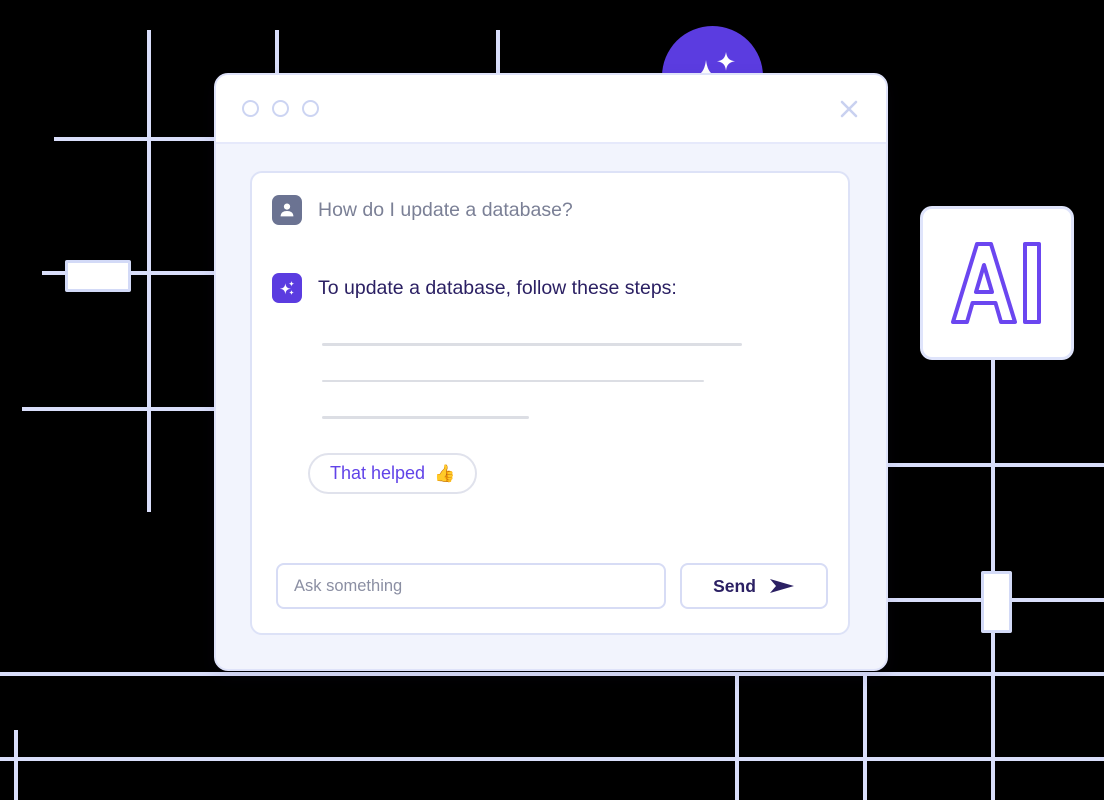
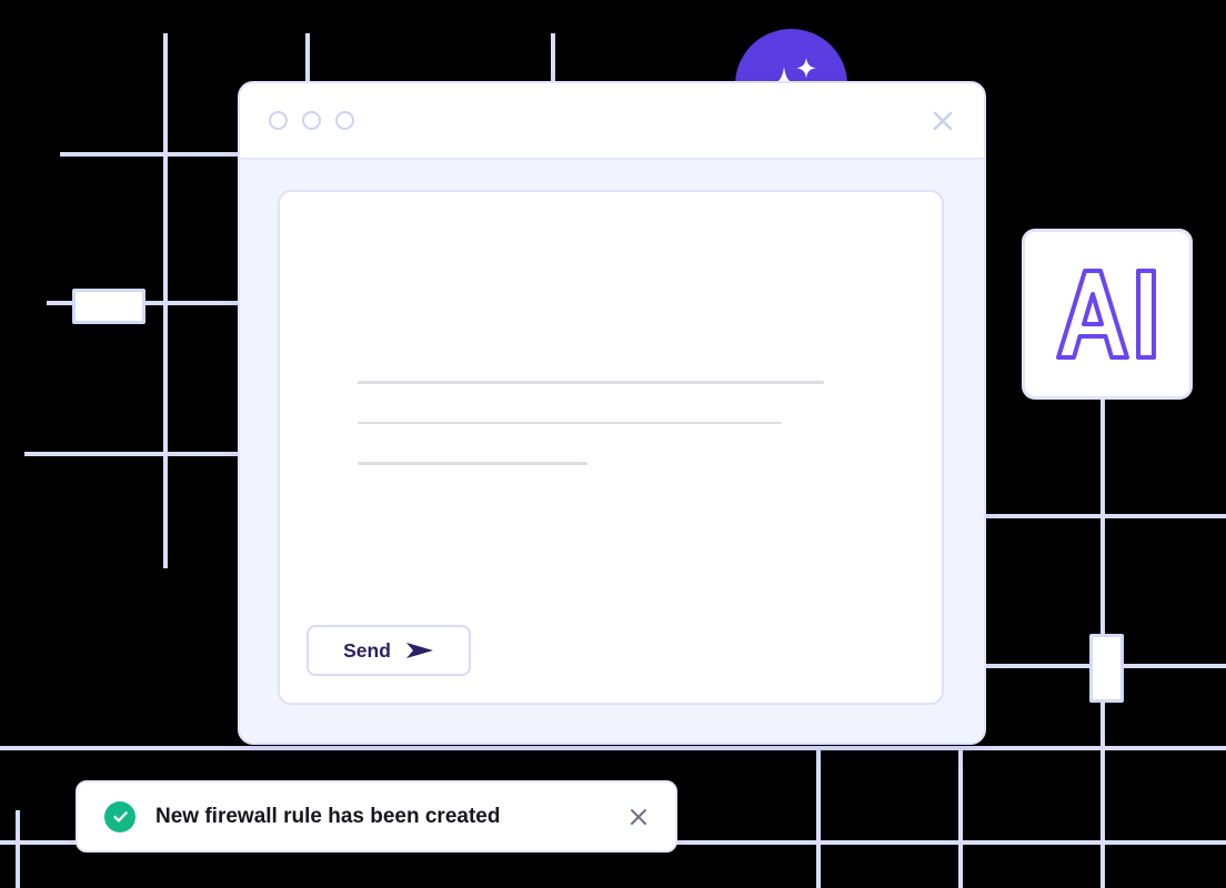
- How do I update a database?
- To update a database, follow these steps:
- That helped
- 👍
- Ask something
  Send
+ New firewall rule has been created
